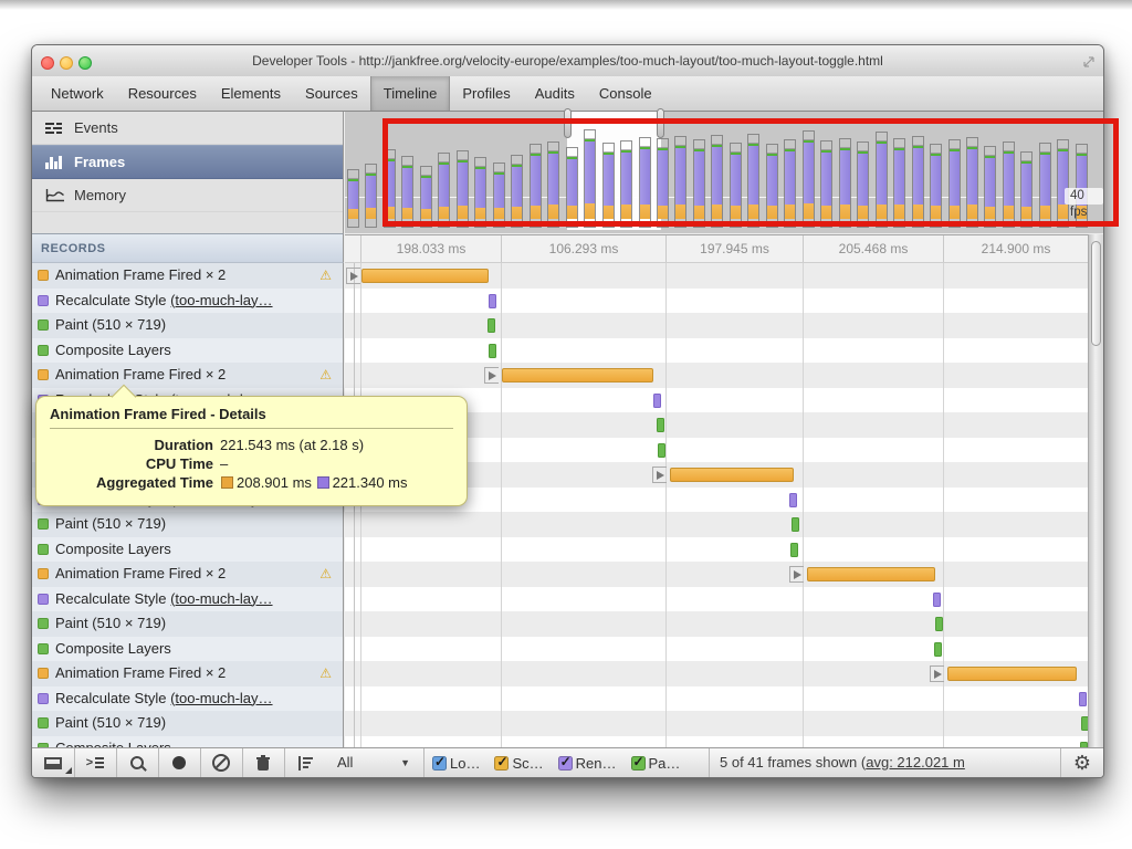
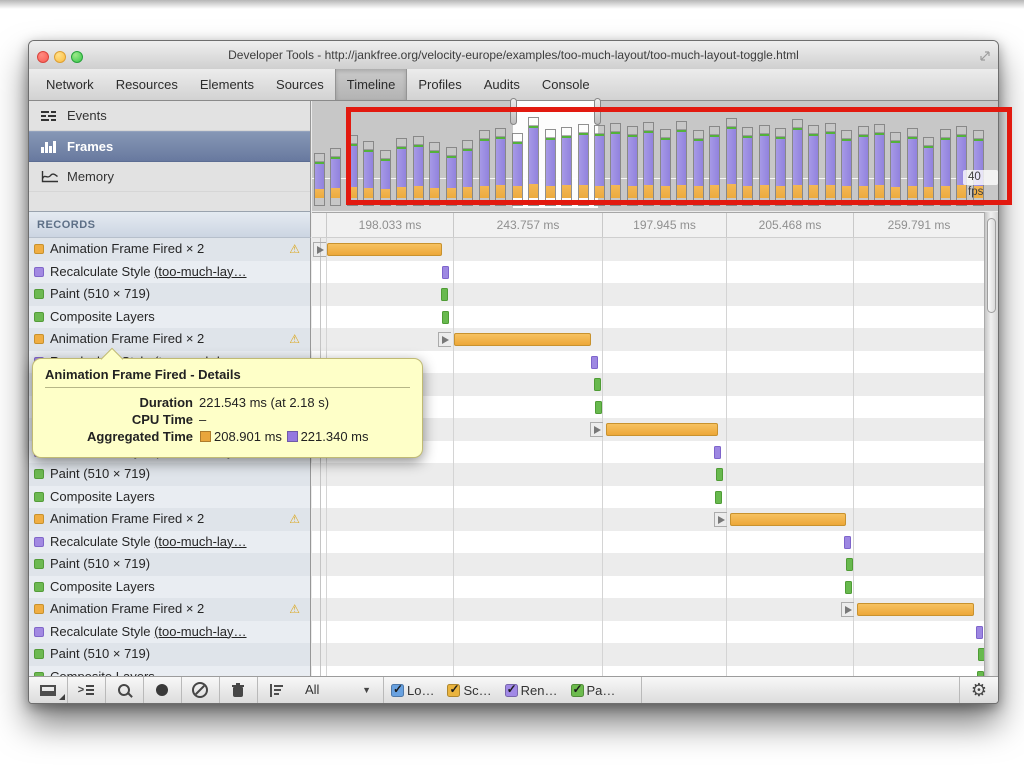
  Developer Tools - http://jankfree.org/velocity-europe/examples/too-much-layout/too-much-layout-toggle.html
  Network
  Resources
  Elements
  Sources
  Timeline
  Profiles
  Audits
  Console
  Events
  Frames
  Memory
  RECORDS
  Animation Frame Fired × 2
  ⚠
  Recalculate Style (too-much-lay…
  Paint (510 × 719)
  Composite Layers
  Animation Frame Fired × 2
  ⚠
  Paint (510 × 719)
  Composite Layers
  Animation Frame Fired × 2
  ⚠
  Recalculate Style (too-much-lay…
  Paint (510 × 719)
  Composite Layers
  Animation Frame Fired × 2
  ⚠
  Recalculate Style (too-much-lay…
  Paint (510 × 719)
  40 fps
  198.033 ms
- 106.293 ms
+ 243.757 ms
  197.945 ms
  205.468 ms
- 214.900 ms
+ 259.791 ms
  >
  All
  ▼
  ✓
  Lo…
  ✓
  Sc…
  ✓
  Ren…
  ✓
  Pa…
- 5 of 41 frames shown (avg: 212.021 m
  ⚙
  Animation Frame Fired - Details
  Duration
  221.543 ms (at 2.18 s)
  CPU Time
  –
  Aggregated Time
  208.901 ms 221.340 ms
